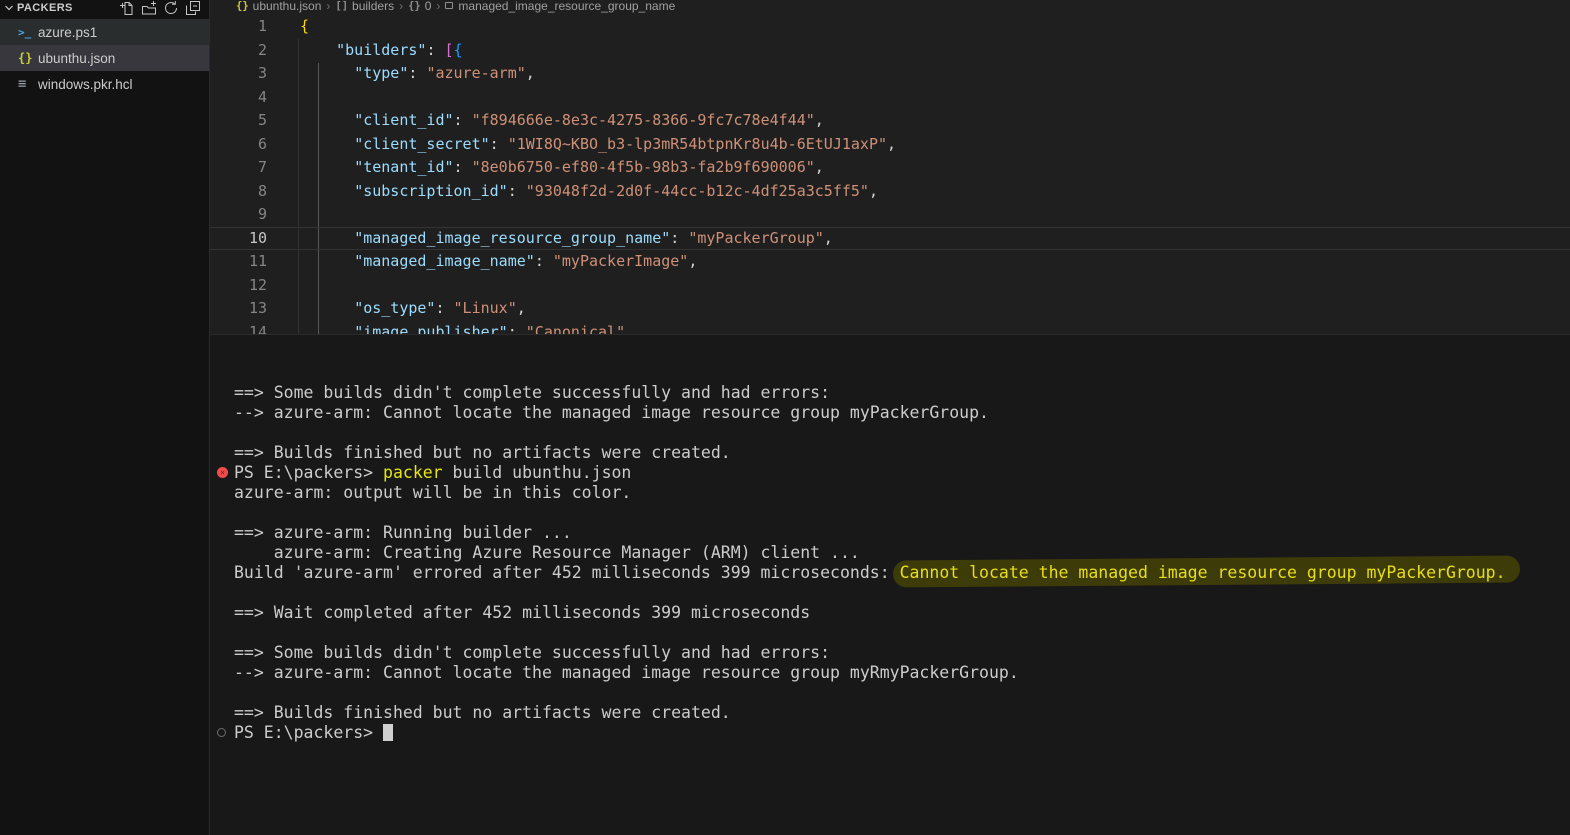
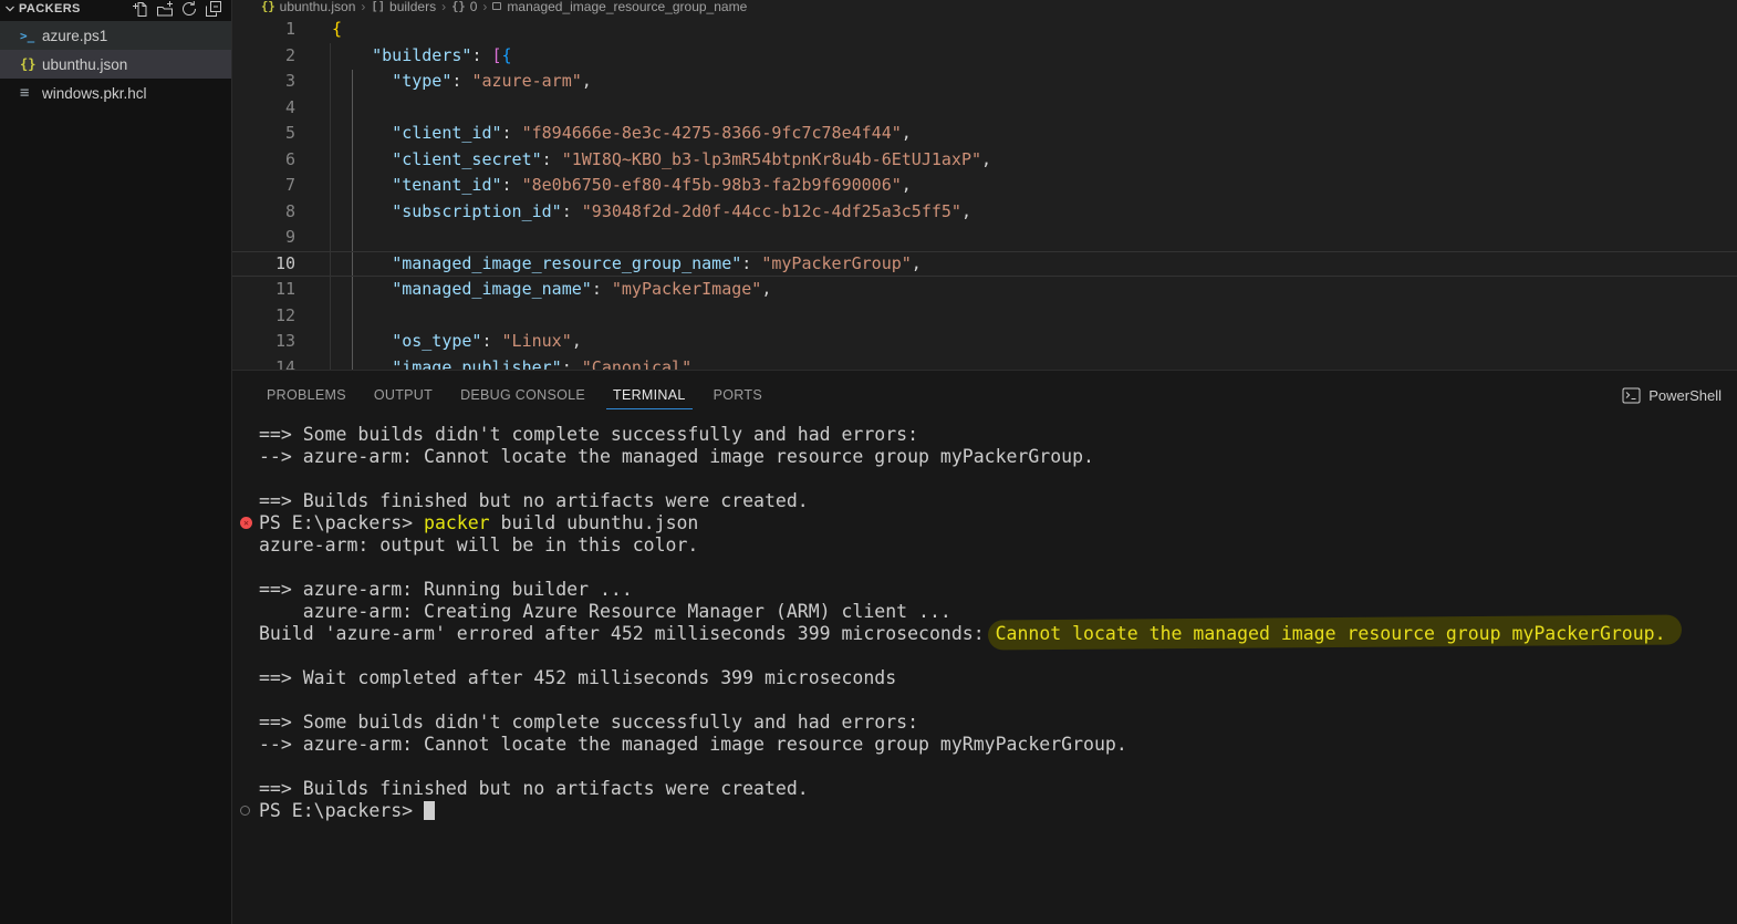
  PACKERS
  >_
  azure.ps1
  {}
  ubunthu.json
  ≡
  windows.pkr.hcl
  {}
  ubunthu.json
  ›
  []
  builders
  ›
  {}
  0
  ›
  managed_image_resource_group_name
  1
  {
  2
  "builders": [{
  3
  "type": "azure-arm",
  4
  5
  "client_id": "f894666e-8e3c-4275-8366-9fc7c78e4f44",
  6
  "client_secret": "1WI8Q~KBO_b3-lp3mR54btpnKr8u4b-6EtUJ1axP",
  7
  "tenant_id": "8e0b6750-ef80-4f5b-98b3-fa2b9f690006",
  8
  "subscription_id": "93048f2d-2d0f-44cc-b12c-4df25a3c5ff5",
  9
  10
  "managed_image_resource_group_name": "myPackerGroup",
  11
  "managed_image_name": "myPackerImage",
  12
  13
  "os_type": "Linux",
  14
  "image_publisher": "Canonical"
+ PROBLEMS
+ OUTPUT
+ DEBUG CONSOLE
+ TERMINAL
+ PORTS
+ PowerShell
  ==> Some builds didn't complete successfully and had errors:
  --> azure-arm: Cannot locate the managed image resource group myPackerGroup.
  ==> Builds finished but no artifacts were created.
  ✕
  PS E:\packers> packer build ubunthu.json
  azure-arm: output will be in this color.
  ==> azure-arm: Running builder ...
  azure-arm: Creating Azure Resource Manager (ARM) client ...
  Build 'azure-arm' errored after 452 milliseconds 399 microseconds: Cannot locate the managed image resource group myPackerGroup.
  ==> Wait completed after 452 milliseconds 399 microseconds
  ==> Some builds didn't complete successfully and had errors:
  --> azure-arm: Cannot locate the managed image resource group myRmyPackerGroup.
  ==> Builds finished but no artifacts were created.
  PS E:\packers>
